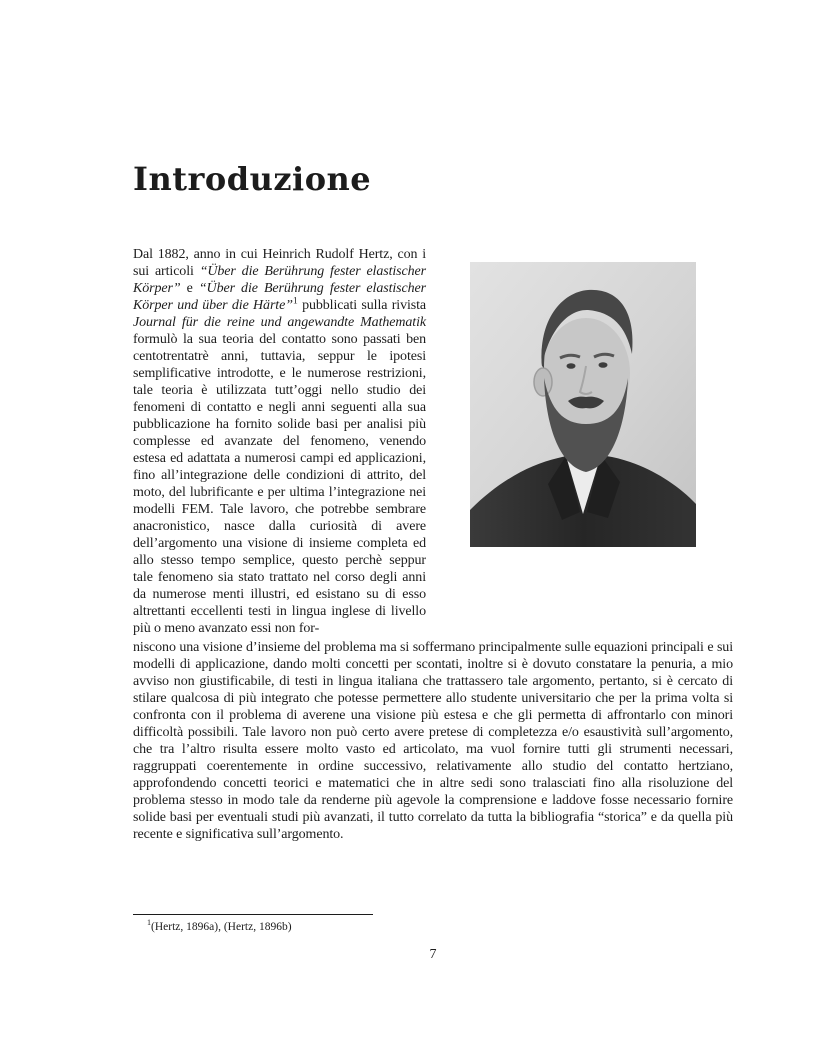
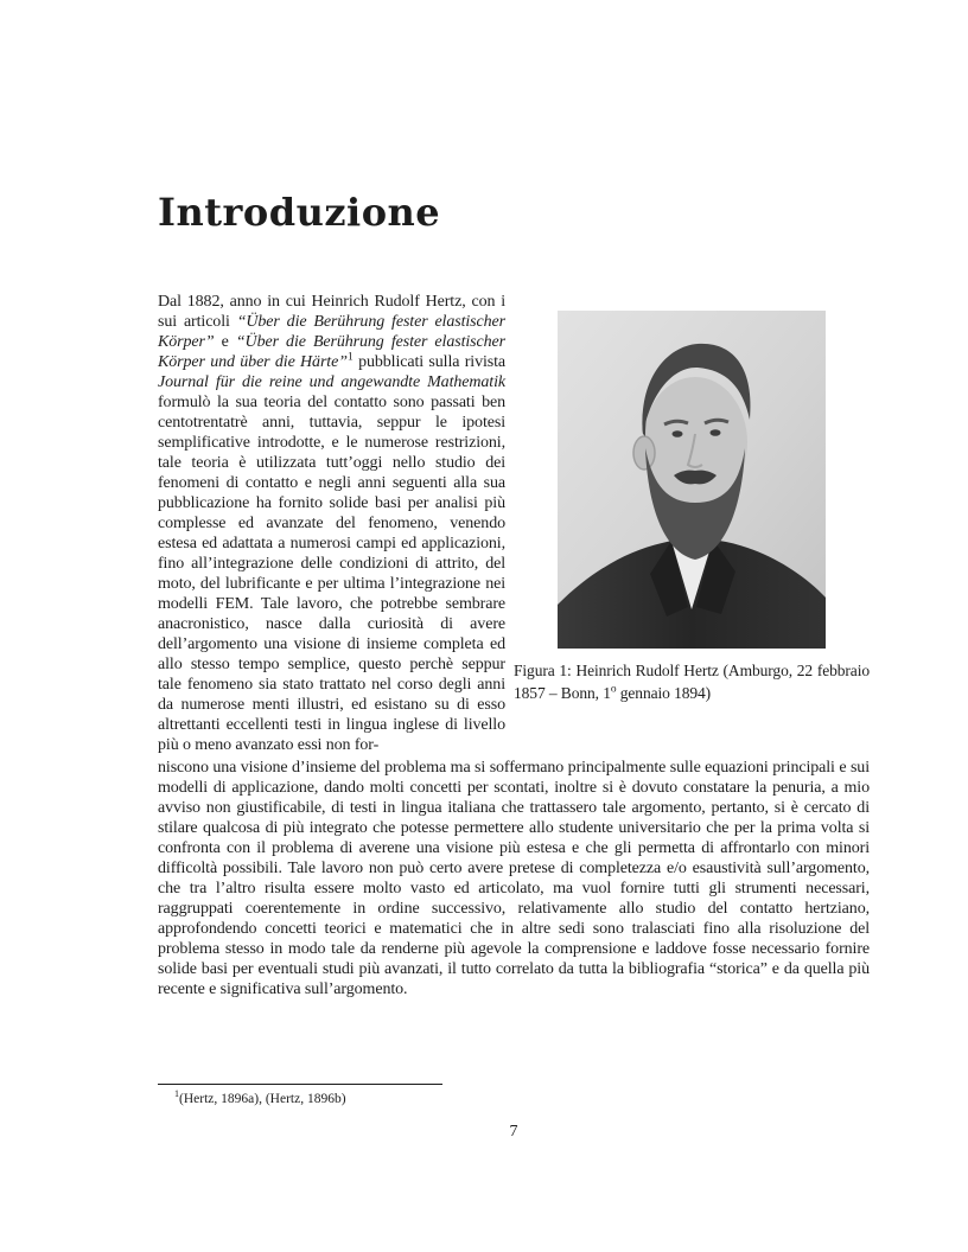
  Introduzione
  Dal 1882, anno in cui Heinrich Rudolf Hertz, con i sui articoli “Über die Berührung fester elastischer Körper” e “Über die Berührung fester elastischer Körper und über die Härte”1 pubblicati sulla rivista Journal für die reine und angewandte Mathematik formulò la sua teoria del contatto sono passati ben centotrentatrè anni, tuttavia, seppur le ipotesi semplificative introdotte, e le numerose restrizioni, tale teoria è utilizzata tutt’oggi nello studio dei fenomeni di contatto e negli anni seguenti alla sua pubblicazione ha fornito solide basi per analisi più complesse ed avanzate del fenomeno, venendo estesa ed adattata a numerosi campi ed applicazioni, fino all’integrazione delle condizioni di attrito, del moto, del lubrificante e per ultima l’integrazione nei modelli FEM. Tale lavoro, che potrebbe sembrare anacronistico, nasce dalla curiosità di avere dell’argomento una visione di insieme completa ed allo stesso tempo semplice, questo perchè seppur tale fenomeno sia stato trattato nel corso degli anni da numerose menti illustri, ed esistano su di esso altrettanti eccellenti testi in lingua inglese di livello più o meno avanzato essi non for-
+ Figura 1: Heinrich Rudolf Hertz (Amburgo, 22 febbraio 1857 – Bonn, 1o gennaio 1894)
  niscono una visione d’insieme del problema ma si soffermano principalmente sulle equazioni principali e sui modelli di applicazione, dando molti concetti per scontati, inoltre si è dovuto constatare la penuria, a mio avviso non giustificabile, di testi in lingua italiana che trattassero tale argomento, pertanto, si è cercato di stilare qualcosa di più integrato che potesse permettere allo studente universitario che per la prima volta si confronta con il problema di averene una visione più estesa e che gli permetta di affrontarlo con minori difficoltà possibili. Tale lavoro non può certo avere pretese di completezza e/o esaustività sull’argomento, che tra l’altro risulta essere molto vasto ed articolato, ma vuol fornire tutti gli strumenti necessari, raggruppati coerentemente in ordine successivo, relativamente allo studio del contatto hertziano, approfondendo concetti teorici e matematici che in altre sedi sono tralasciati fino alla risoluzione del problema stesso in modo tale da renderne più agevole la comprensione e laddove fosse necessario fornire solide basi per eventuali studi più avanzati, il tutto correlato da tutta la bibliografia “storica” e da quella più recente e significativa sull’argomento.
  1(Hertz, 1896a), (Hertz, 1896b)
  7
